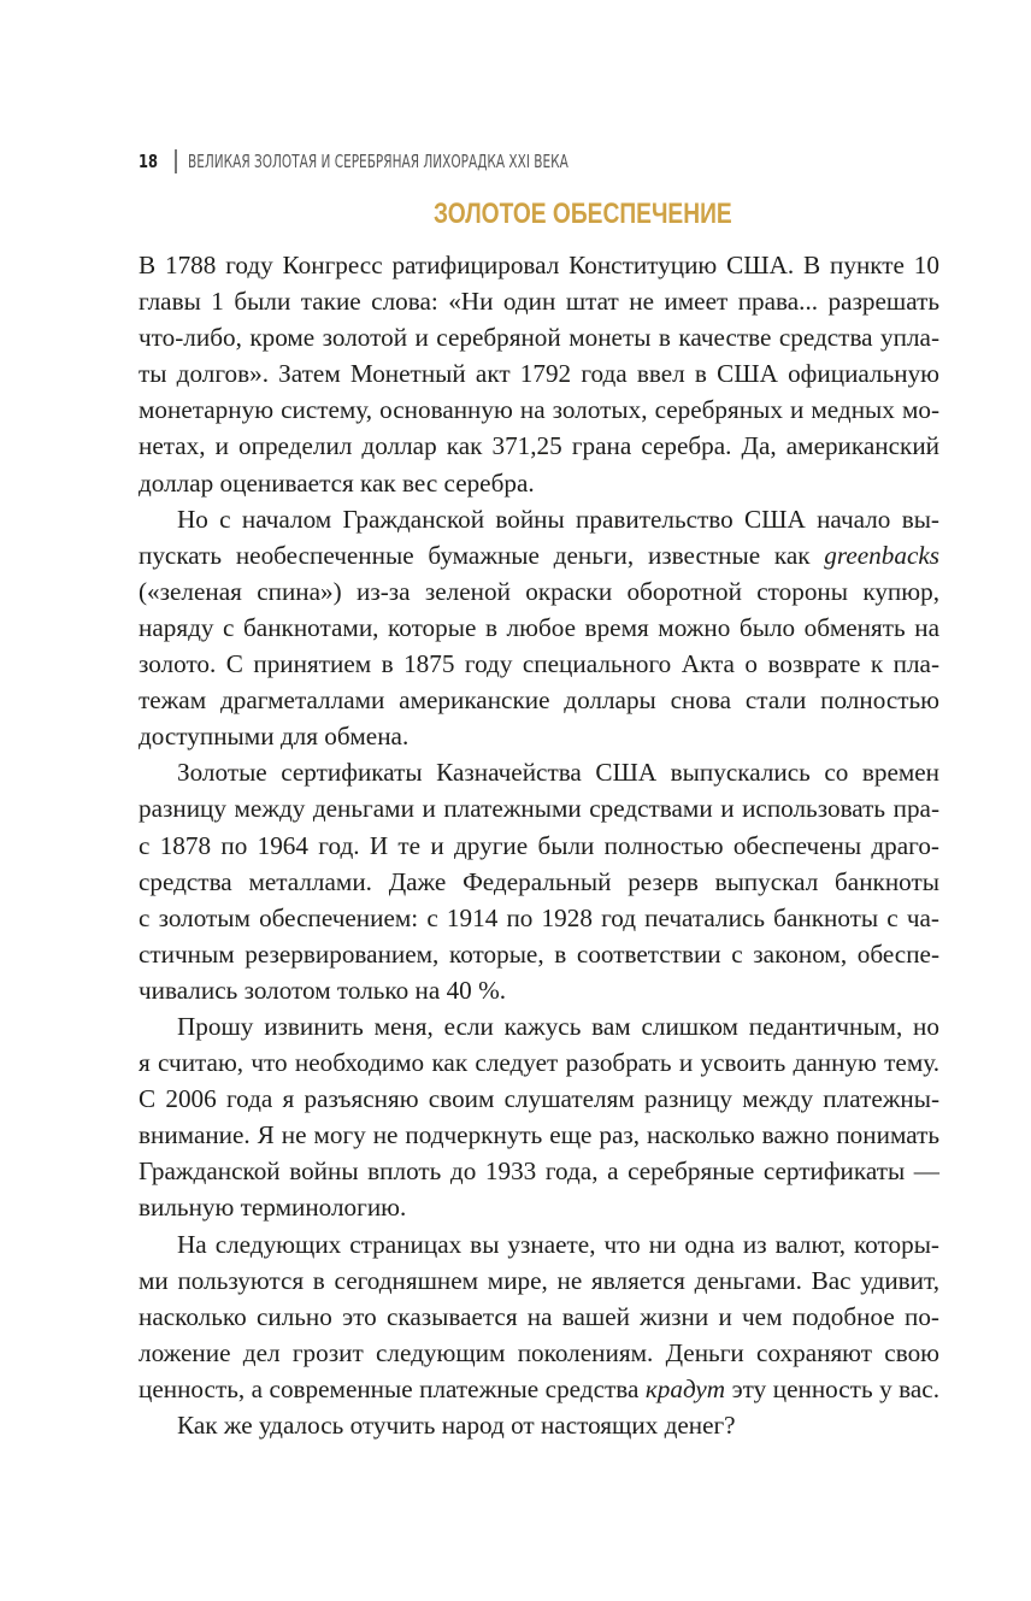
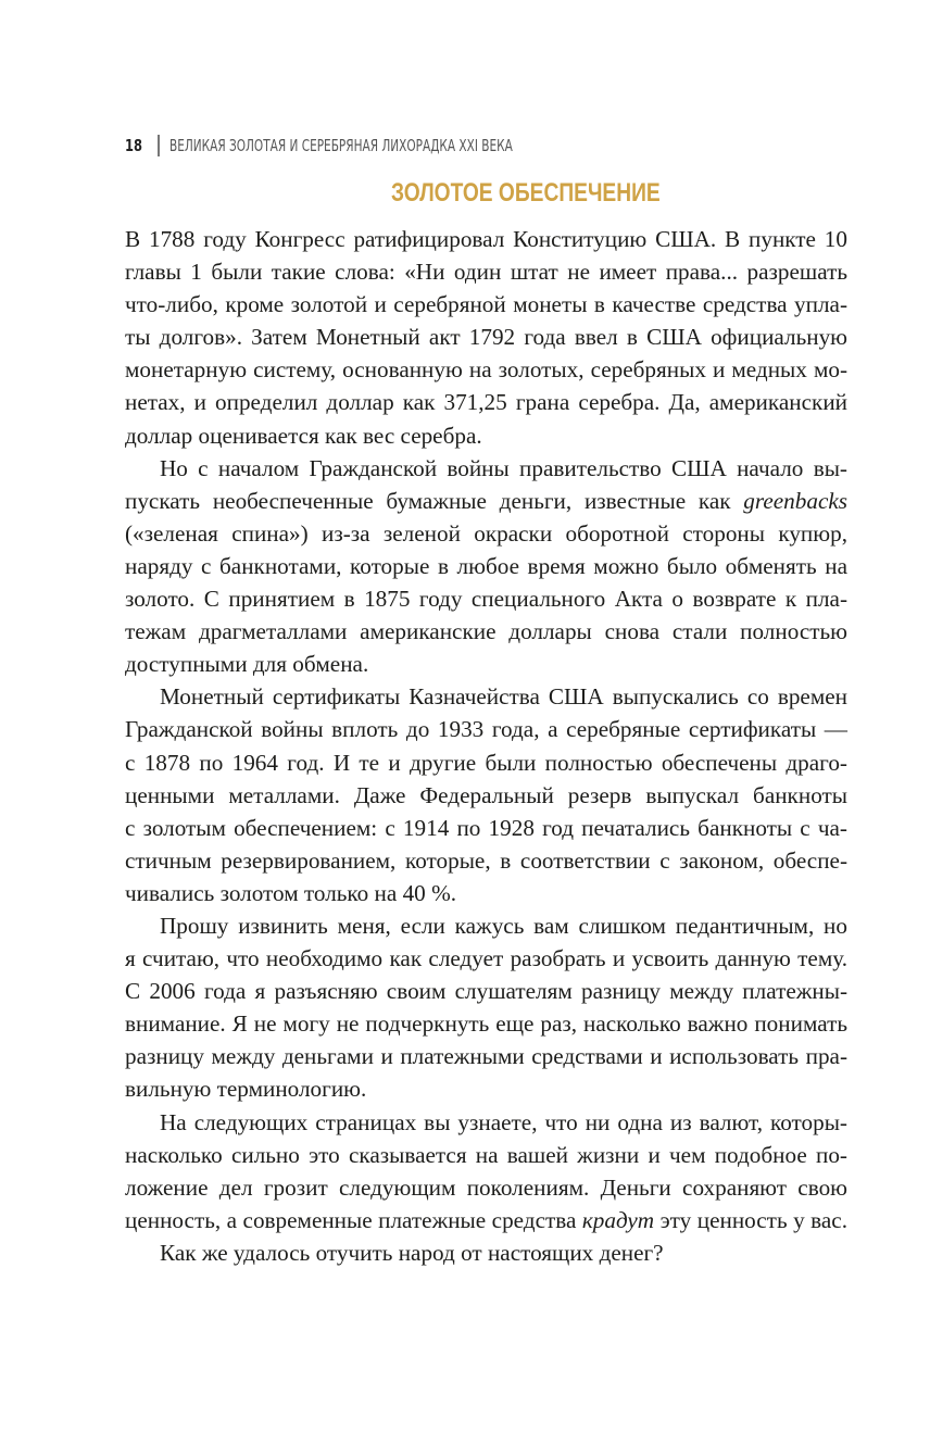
  18
  ВЕЛИКАЯ ЗОЛОТАЯ И СЕРЕБРЯНАЯ ЛИХОРАДКА XXI ВЕКА
  ЗОЛОТОЕ ОБЕСПЕЧЕНИЕ
  В 1788 году Конгресс ратифицировал Конституцию США. В пункте 10
  главы 1 были такие слова: «Ни один штат не имеет права... разрешать
  что-либо, кроме золотой и серебряной монеты в качестве средства упла-
  ты долгов». Затем Монетный акт 1792 года ввел в США официальную
  монетарную систему, основанную на золотых, серебряных и медных мо-
  нетах, и определил доллар как 371,25 грана серебра. Да, американский
  доллар оценивается как вес серебра.
  Но с началом Гражданской войны правительство США начало вы-
  пускать необеспеченные бумажные деньги, известные как greenbacks
  («зеленая спина») из-за зеленой окраски оборотной стороны купюр,
  наряду с банкнотами, которые в любое время можно было обменять на
  золото. С принятием в 1875 году специального Акта о возврате к пла-
  тежам драгметаллами американские доллары снова стали полностью
  доступными для обмена.
- Золотые сертификаты Казначейства США выпускались со времен
+ Монетный сертификаты Казначейства США выпускались со времен
- разницу между деньгами и платежными средствами и использовать пра-
+ Гражданской войны вплоть до 1933 года, а серебряные сертификаты —
  с 1878 по 1964 год. И те и другие были полностью обеспечены драго-
- средства металлами. Даже Федеральный резерв выпускал банкноты
+ ценными металлами. Даже Федеральный резерв выпускал банкноты
  с золотым обеспечением: с 1914 по 1928 год печатались банкноты с ча-
  стичным резервированием, которые, в соответствии с законом, обеспе-
  чивались золотом только на 40 %.
  Прошу извинить меня, если кажусь вам слишком педантичным, но
  я считаю, что необходимо как следует разобрать и усвоить данную тему.
  С 2006 года я разъясняю своим слушателям разницу между платежны-
  внимание. Я не могу не подчеркнуть еще раз, насколько важно понимать
- Гражданской войны вплоть до 1933 года, а серебряные сертификаты —
+ разницу между деньгами и платежными средствами и использовать пра-
  вильную терминологию.
  На следующих страницах вы узнаете, что ни одна из валют, которы-
- ми пользуются в сегодняшнем мире, не является деньгами. Вас удивит,
  насколько сильно это сказывается на вашей жизни и чем подобное по-
  ложение дел грозит следующим поколениям. Деньги сохраняют свою
  ценность, а современные платежные средства крадут эту ценность у вас.
  Как же удалось отучить народ от настоящих денег?
